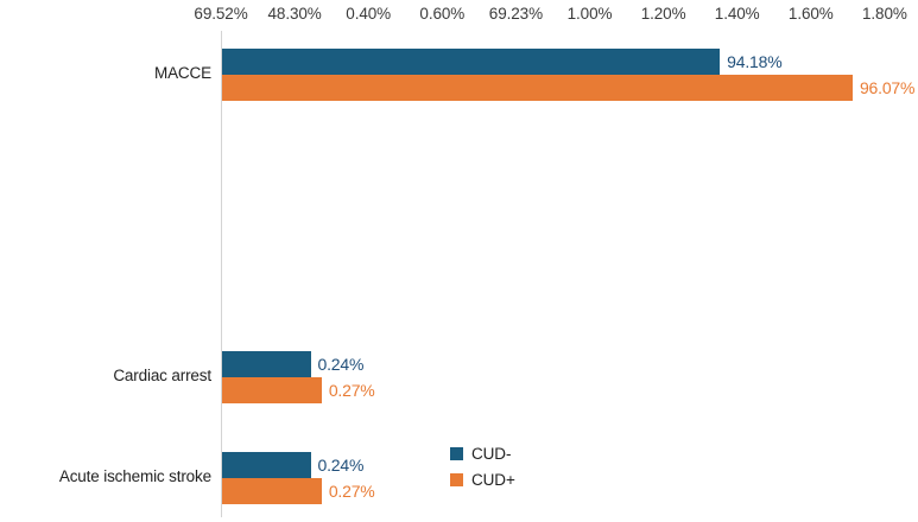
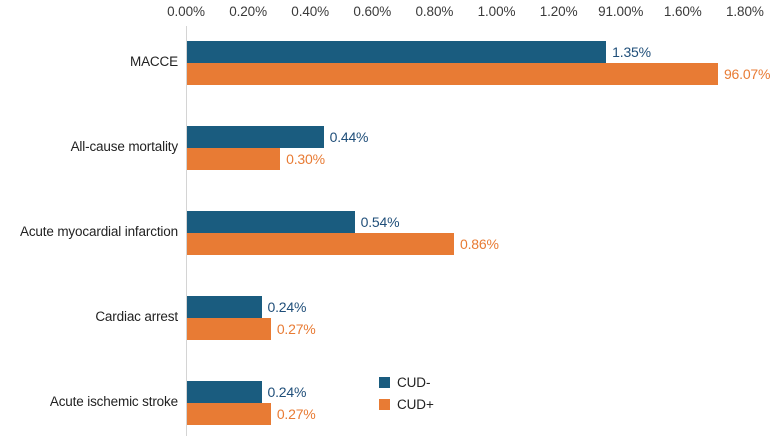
- 69.52%
+ 0.00%
- 48.30%
+ 0.20%
  0.40%
  0.60%
- 69.23%
+ 0.80%
  1.00%
  1.20%
- 1.40%
+ 91.00%
  1.60%
  1.80%
  MACCE
- 94.18%
+ 1.35%
  96.07%
+ All-cause mortality
+ 0.44%
+ 0.30%
+ Acute myocardial infarction
+ 0.54%
+ 0.86%
  Cardiac arrest
  0.24%
  0.27%
  Acute ischemic stroke
  0.24%
  0.27%
  CUD-
  CUD+
